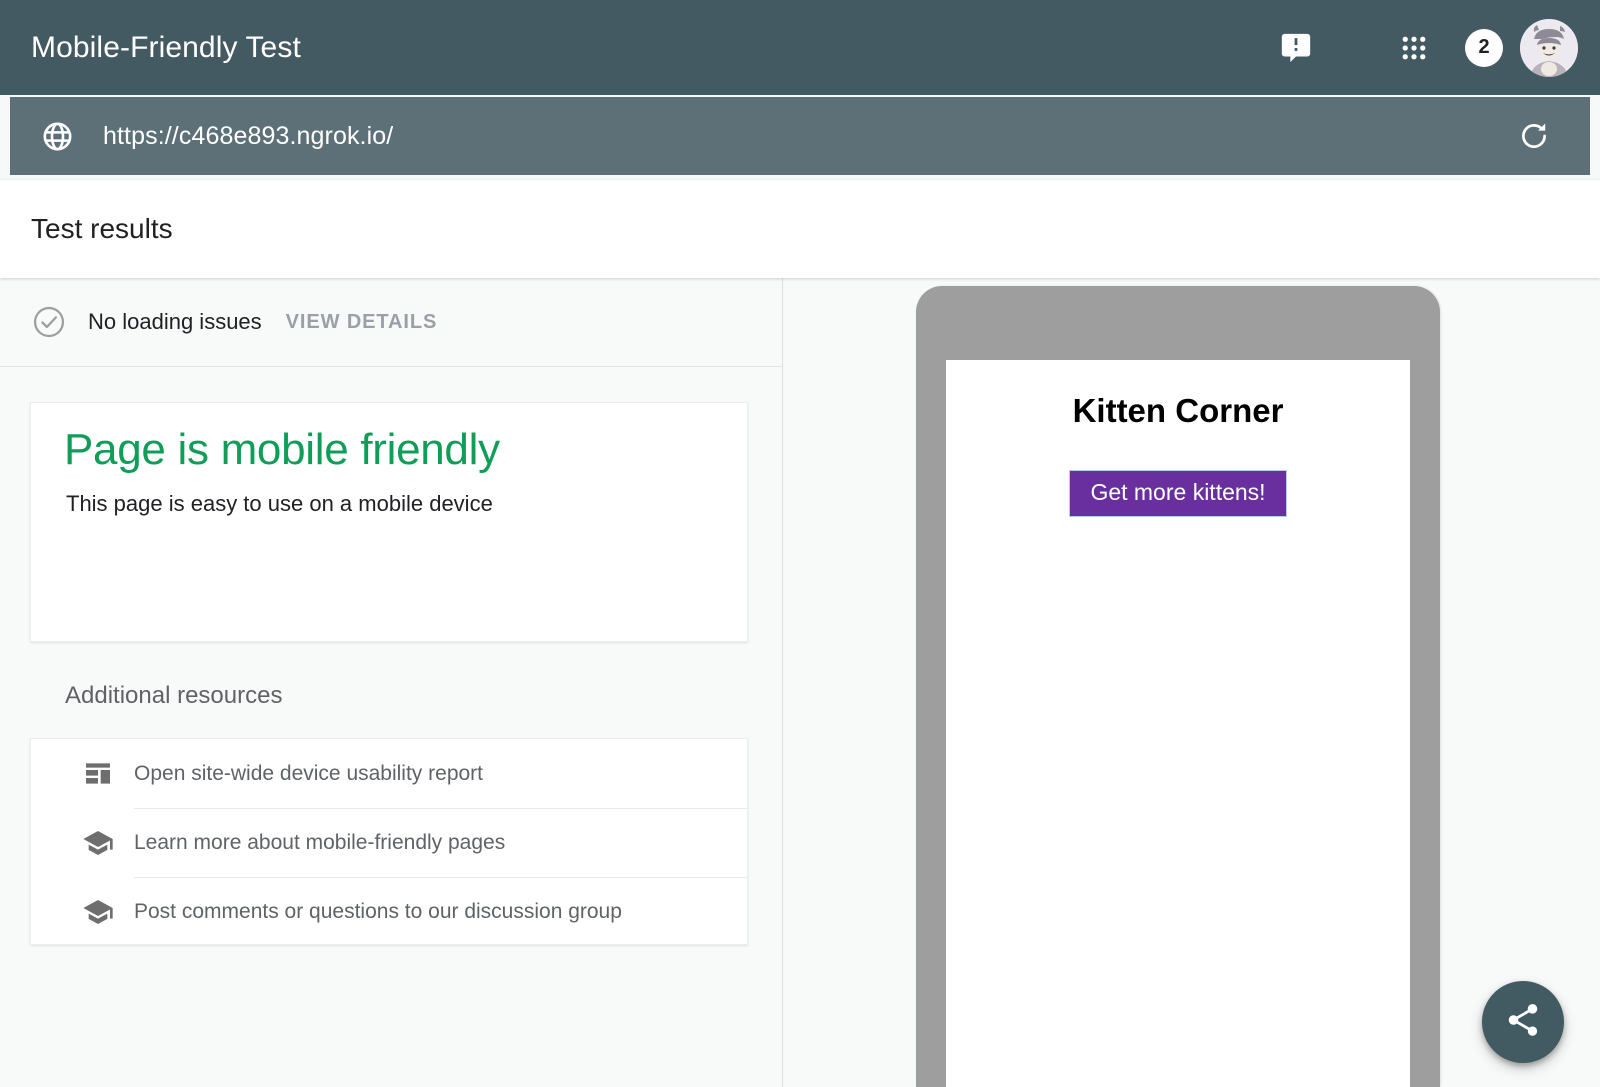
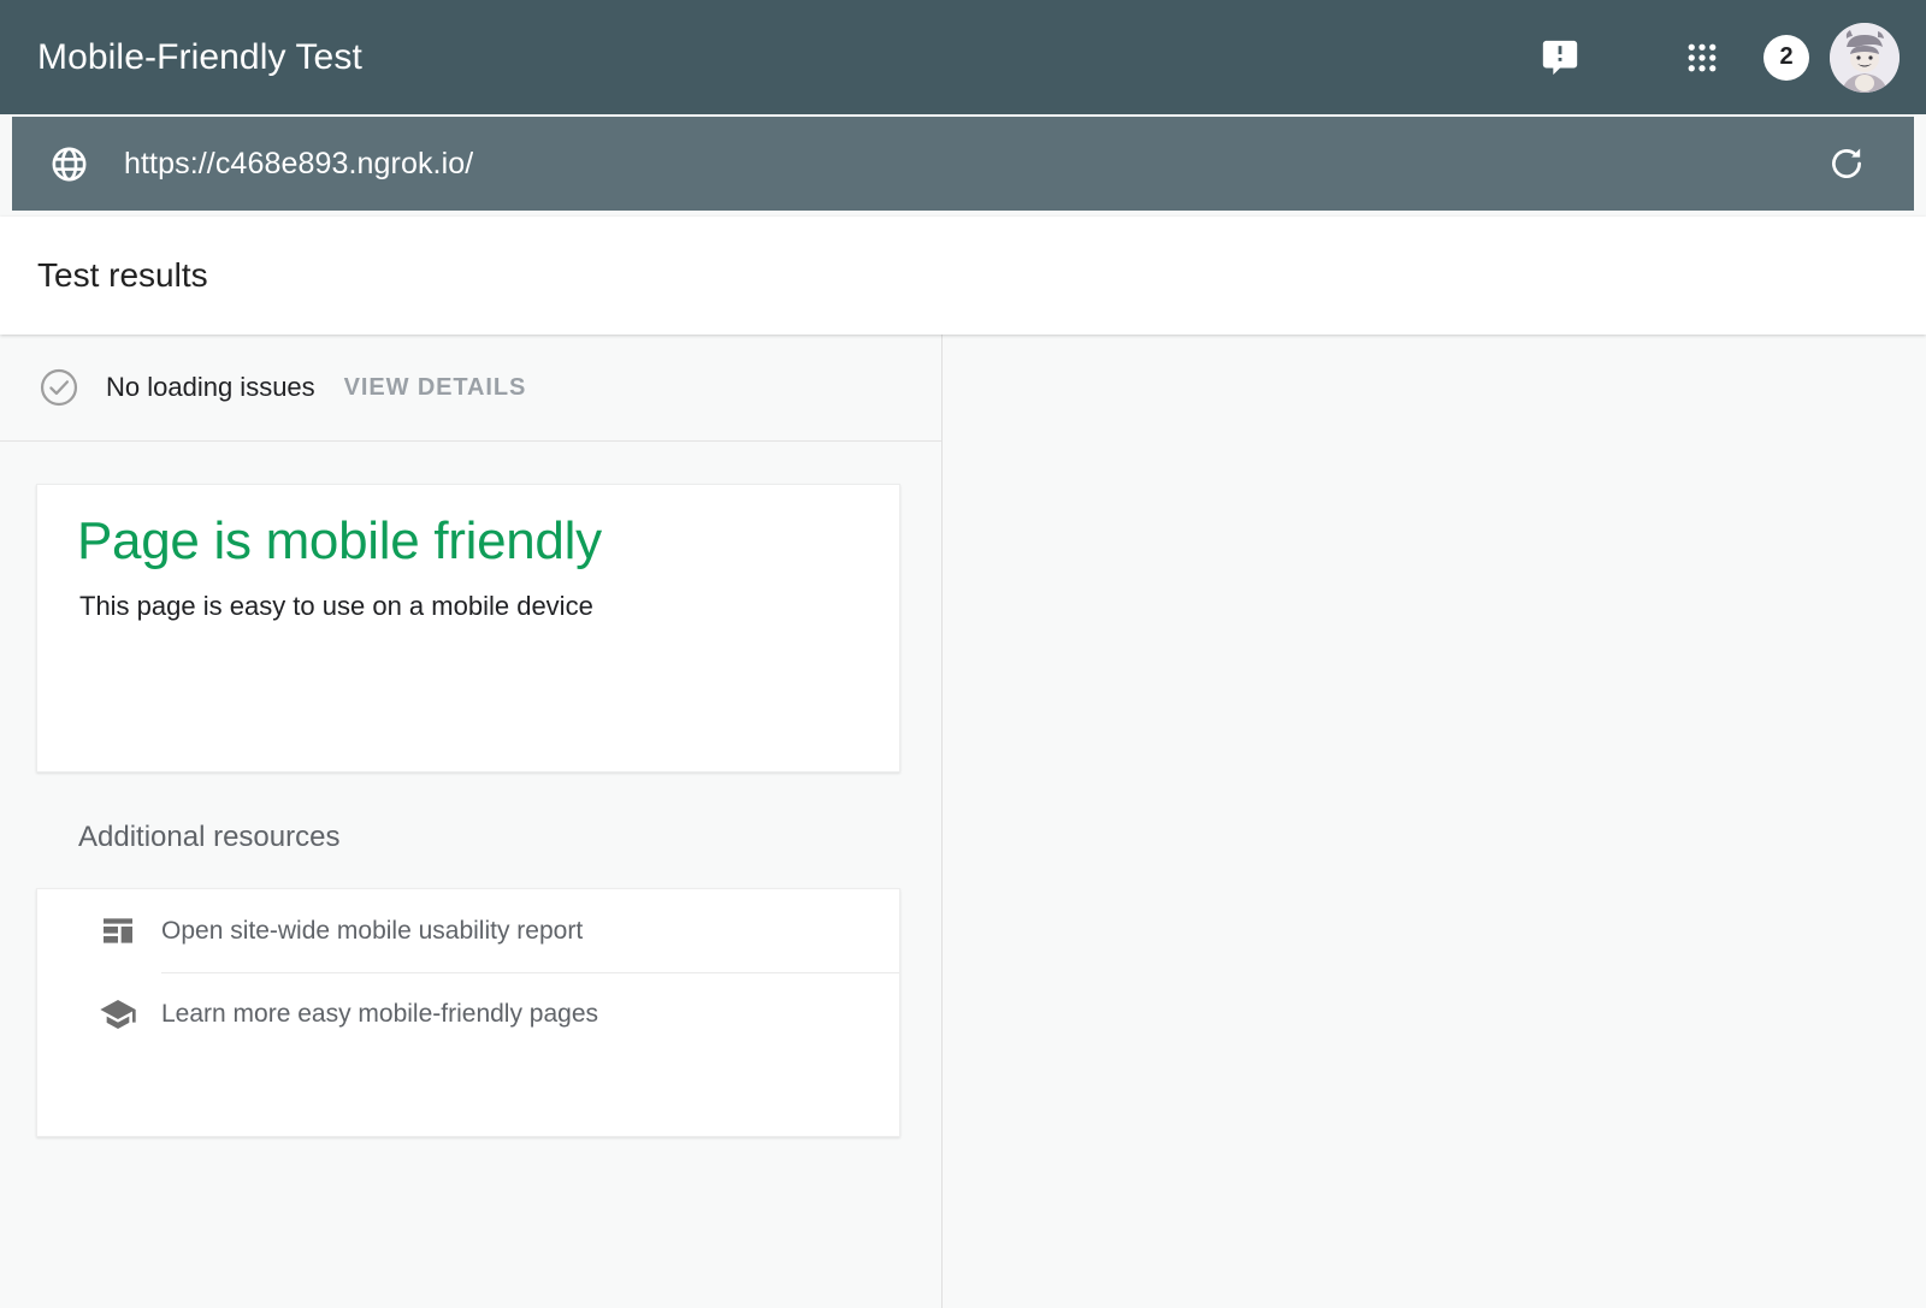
  Mobile-Friendly Test
  2
  https://c468e893.ngrok.io/
  Test results
  No loading issues
  VIEW DETAILS
  Page is mobile friendly
  This page is easy to use on a mobile device
  Additional resources
- Open site-wide device usability report
+ Open site-wide mobile usability report
- Learn more about mobile-friendly pages
+ Learn more easy mobile-friendly pages
- Post comments or questions to our discussion group
- Kitten Corner
- Get more kittens!
